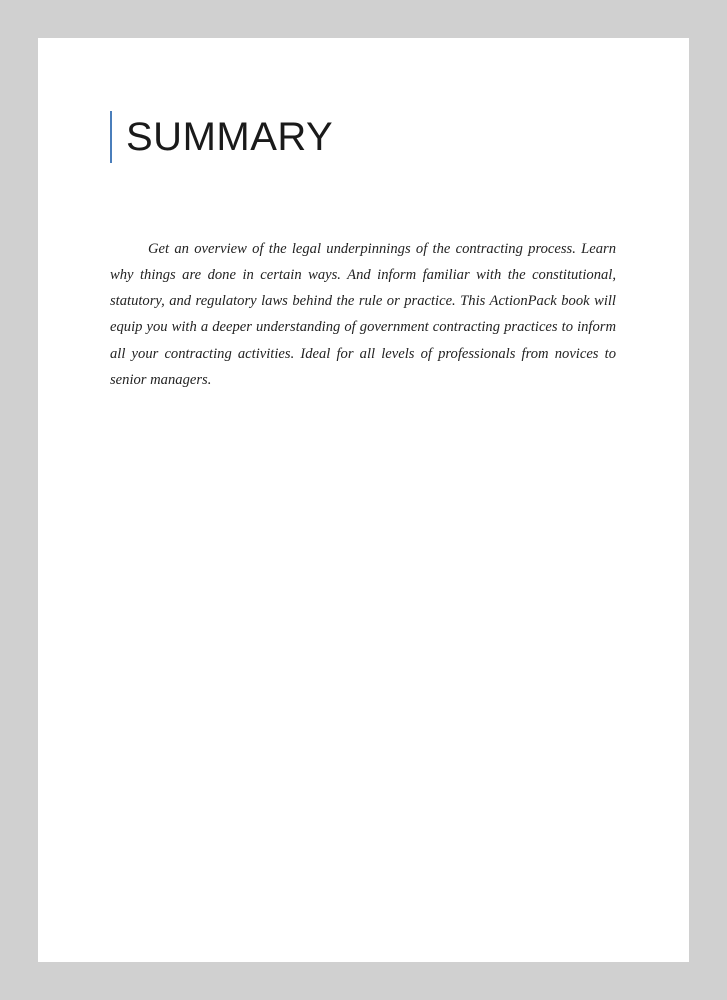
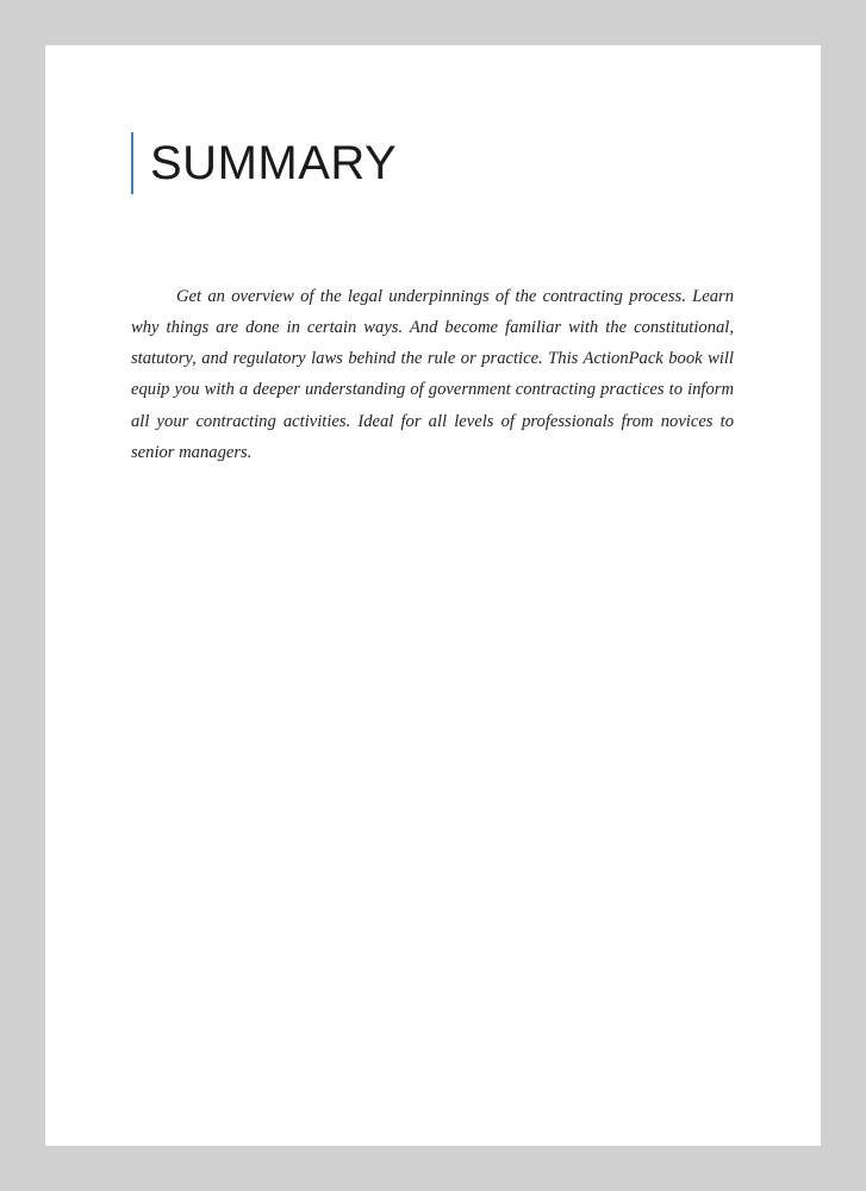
  SUMMARY
- Get an overview of the legal underpinnings of the contracting process. Learn why things are done in certain ways. And inform familiar with the constitutional, statutory, and regulatory laws behind the rule or practice. This ActionPack book will equip you with a deeper understanding of government contracting practices to inform all your contracting activities. Ideal for all levels of professionals from novices to senior managers.
+ Get an overview of the legal underpinnings of the contracting process. Learn why things are done in certain ways. And become familiar with the constitutional, statutory, and regulatory laws behind the rule or practice. This ActionPack book will equip you with a deeper understanding of government contracting practices to inform all your contracting activities. Ideal for all levels of professionals from novices to senior managers.
